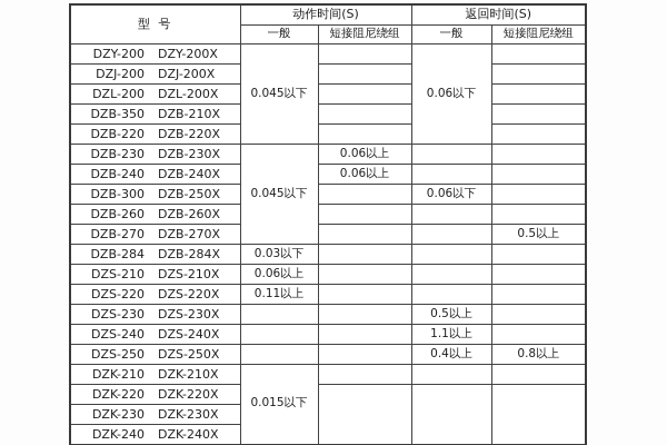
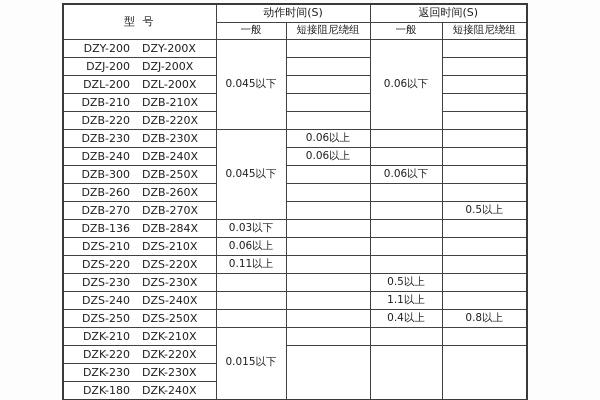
  型 号	动作时间(S)	返回时间(S)
  一般	短接阻尼绕组	一般	短接阻尼绕组
  DZY-200 DZY-200X	0.045以下		0.06以下
  DZJ-200 DZJ-200X
  DZL-200 DZL-200X
- DZB-350 DZB-210X
+ DZB-210 DZB-210X
  DZB-220 DZB-220X
  DZB-230 DZB-230X	0.045以下	0.06以上
  DZB-240 DZB-240X	0.06以上
  DZB-300 DZB-250X		0.06以下
  DZB-260 DZB-260X
  DZB-270 DZB-270X			0.5以上
- DZB-284 DZB-284X	0.03以下
+ DZB-136 DZB-284X	0.03以下
  DZS-210 DZS-210X	0.06以上
  DZS-220 DZS-220X	0.11以上
  DZS-230 DZS-230X			0.5以上
  DZS-240 DZS-240X			1.1以上
  DZS-250 DZS-250X			0.4以上	0.8以上
  DZK-210 DZK-210X	0.015以下
  DZK-220 DZK-220X
  DZK-230 DZK-230X
- DZK-240 DZK-240X
+ DZK-180 DZK-240X
